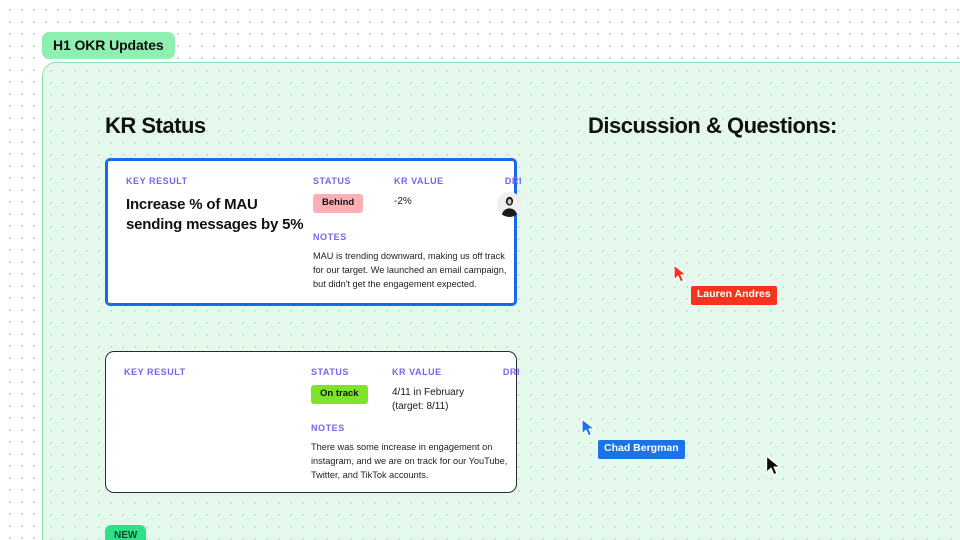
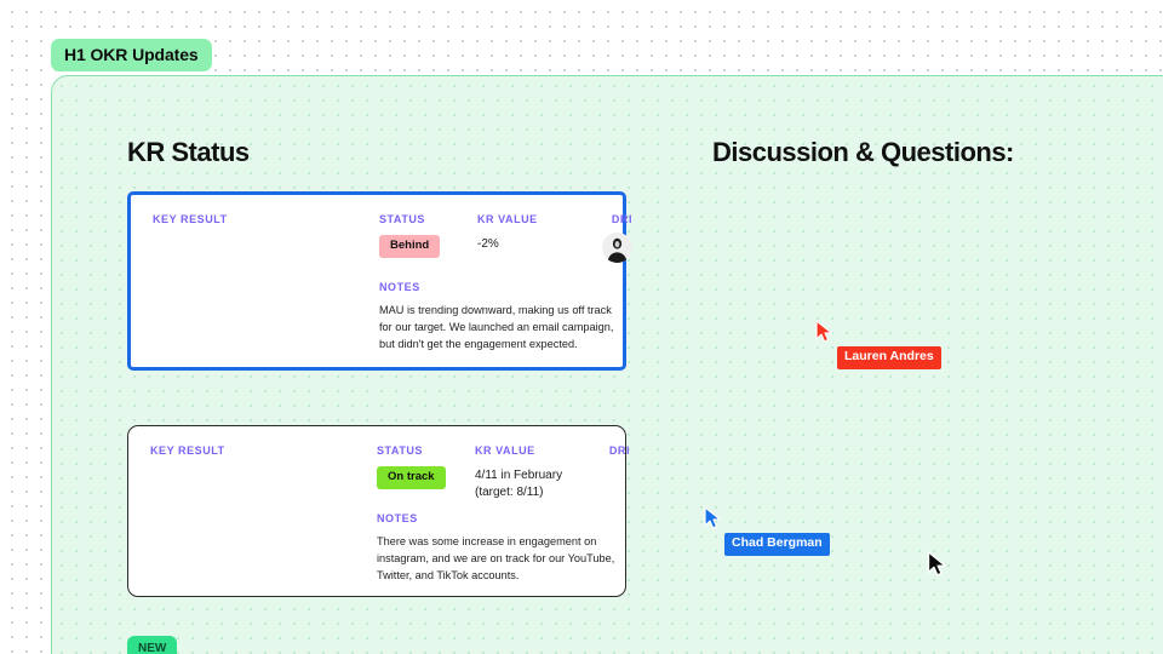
  H1 OKR Updates
  KR Status
  KEY RESULT
- Increase % of MAU sending messages by 5%
  STATUS
  Behind
  KR VALUE
  -2%
  DRI
  NOTES
  MAU is trending downward, making us off track for our target. We launched an email campaign, but didn't get the engagement expected.
  KEY RESULT
  STATUS
  On track
  KR VALUE
  4/11 in February (target: 8/11)
  DRI
  NOTES
  There was some increase in engagement on instagram, and we are on track for our YouTube, Twitter, and TikTok accounts.
  NEW
  Discussion & Questions:
  Lauren Andres
  Chad Bergman
